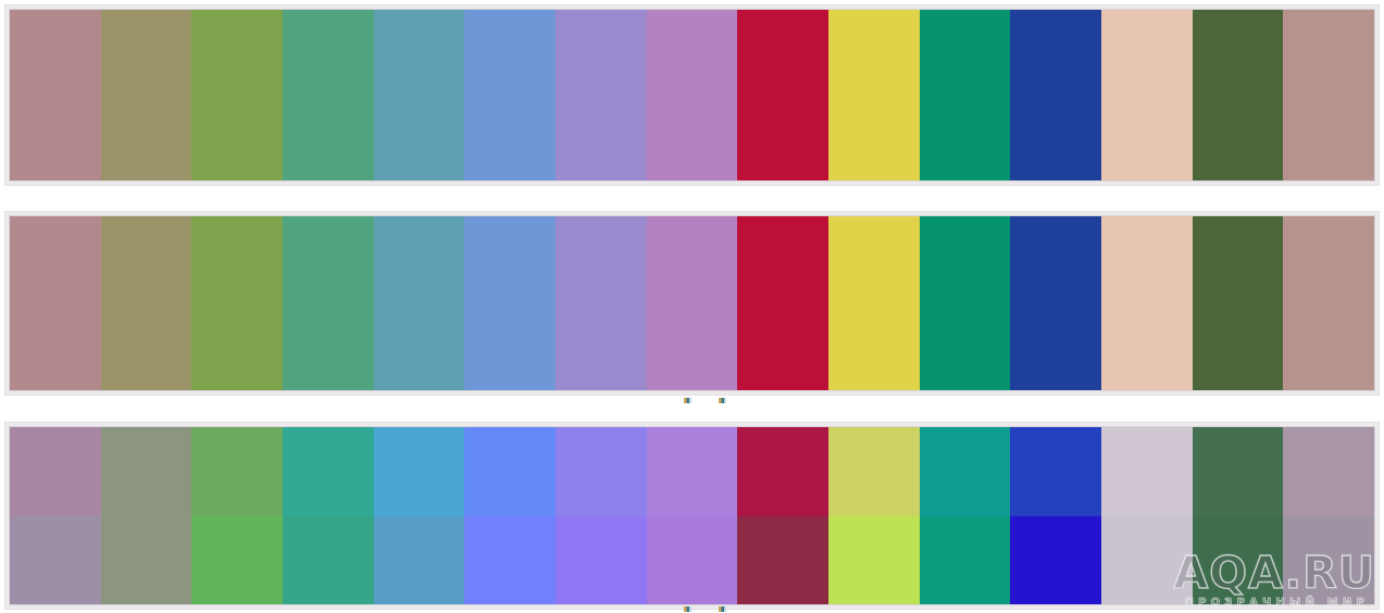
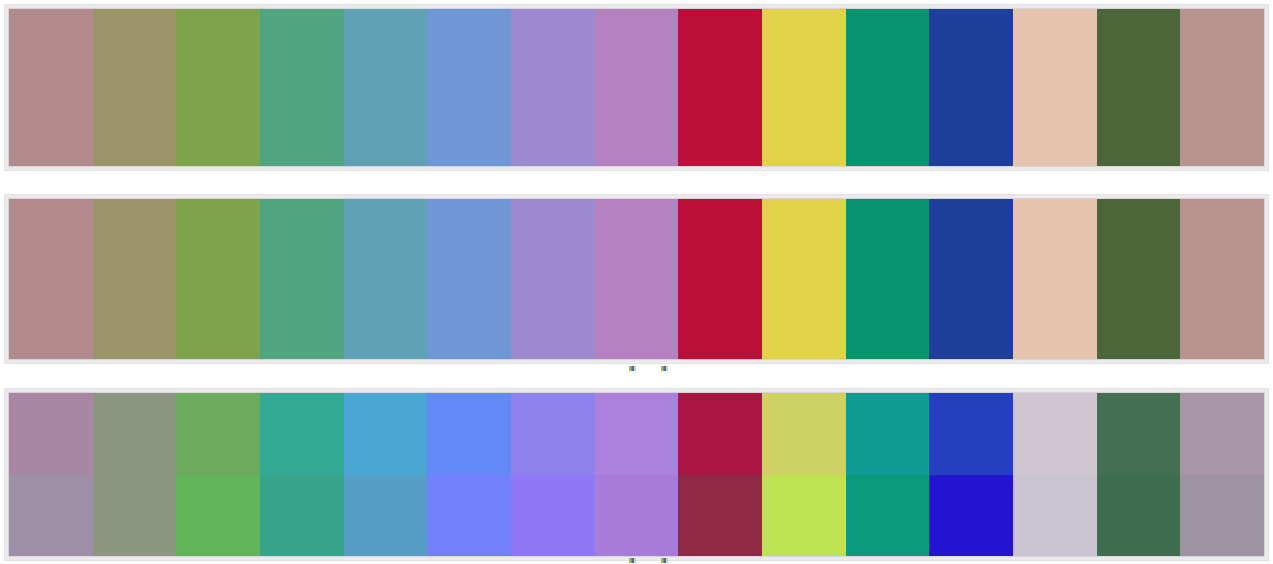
- AQA.RU
- ПРОЗРАЧНЫЙ МИР
